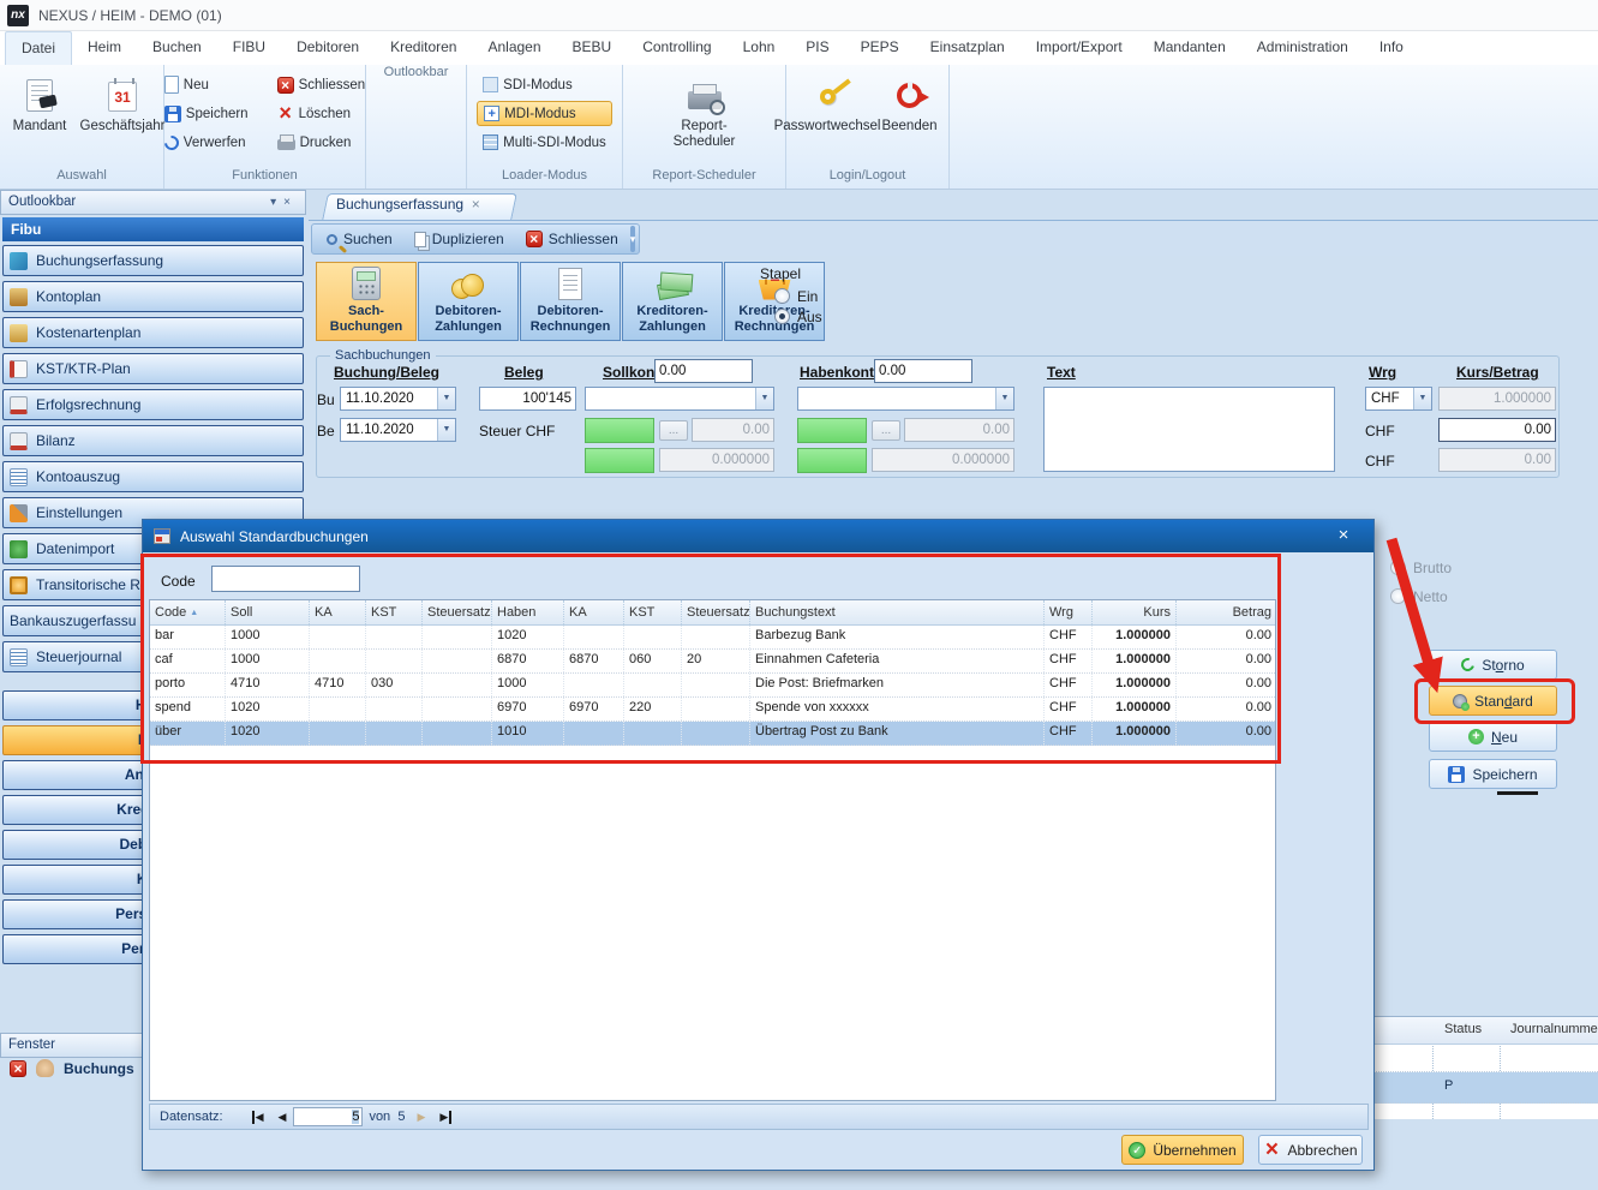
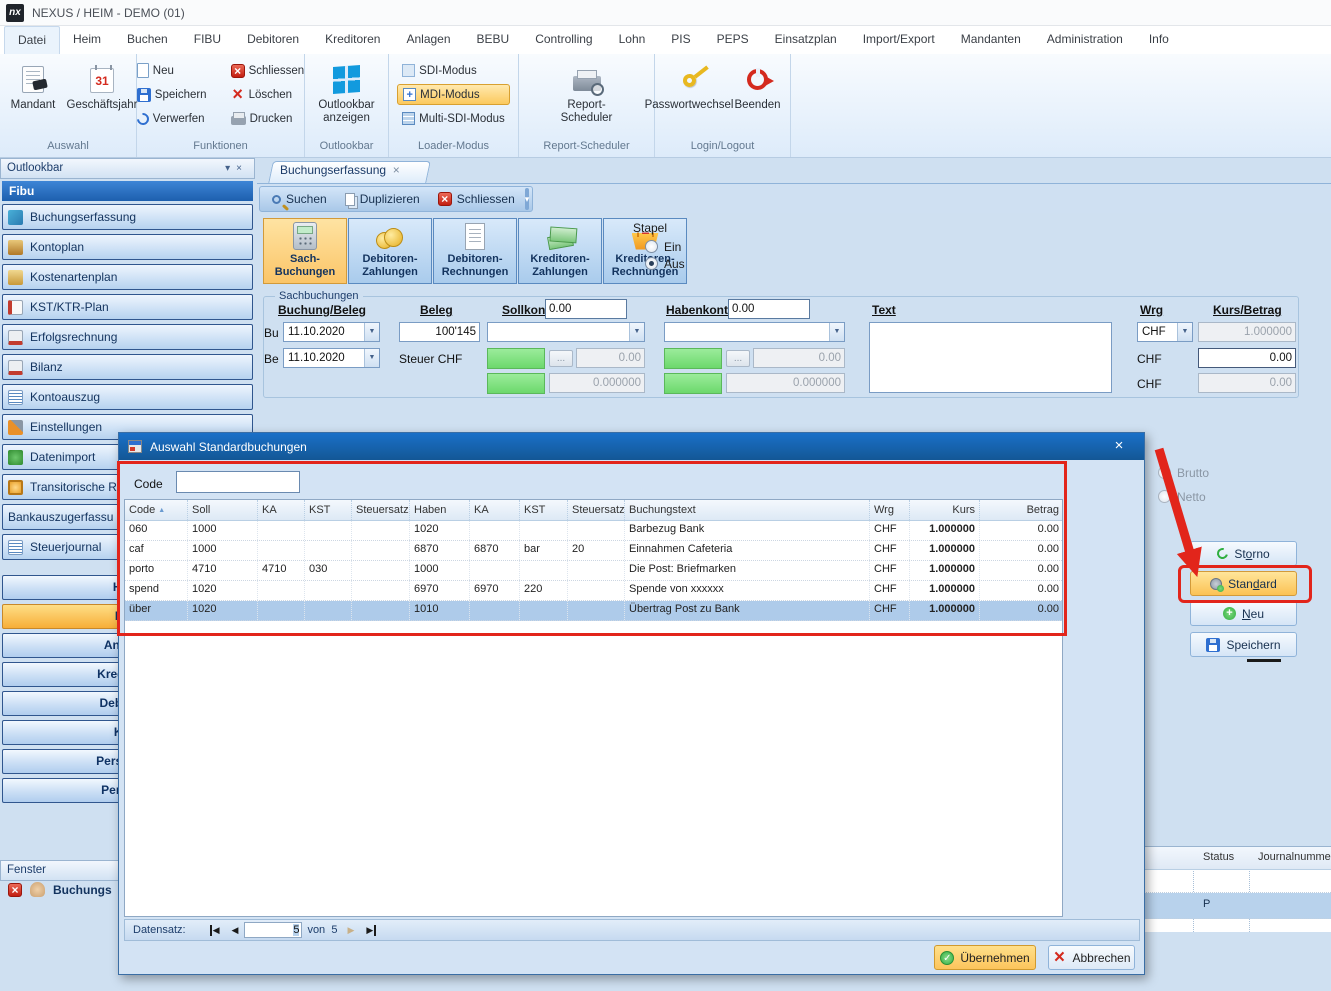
  nx
  NEXUS / HEIM - DEMO (01)
  Datei
  Heim
  Buchen
  FIBU
  Debitoren
  Kreditoren
  Anlagen
  BEBU
  Controlling
  Lohn
  PIS
  PEPS
  Einsatzplan
  Import/Export
  Mandanten
  Administration
  Info
  Mandant
  Geschäftsjahr
  Auswahl
  Neu
  Speichern
  Verwerfen
  Schliessen
  Löschen
  Drucken
  Funktionen
+ Outlookbar anzeigen
  Outlookbar
  SDI-Modus
  MDI-Modus
  Multi-SDI-Modus
  Loader-Modus
  Report-Scheduler
  Report-Scheduler
  Passwortwechsel
  Beenden
  Login/Logout
  Outlookbar
  ▾×
  Fibu
  Buchungserfassung
  Kontoplan
  Kostenartenplan
  KST/KTR-Plan
  Erfolgsrechnung
  Bilanz
  Kontoauszug
  Einstellungen
  Datenimport
  Transitorische R
  Bankauszugerfassu
  Steuerjournal
  Fenster
  Buchungs
  Buchungserfassung ×
  Suchen
  Duplizieren
  Schliessen
  ▾
  Sach-
  Buchungen
  Debitoren-
  Zahlungen
  Debitoren-
  Rechnungen
  Kreditoren-
  Zahlungen
  Kredien-
  Rechnungen
  Stapel
  Ein
  Aus
  Sachbuchungen
  Buchung/Beleg
  Beleg
  Sollkon
  0.00
  Habenkont
  0.00
  Text
  Wrg
  Kurs/Betrag
  Bu
  11.10.2020
  100'145
  CHF
  1.000000
  Be
  11.10.2020
  Steuer CHF
  ...
  0.00
  ...
  0.00
  CHF
  0.00
  0.000000
  0.000000
  CHF
  0.00
  Brutto
  Netto
  Storno
  Standard
  Neu
  Speichern
  Status
  Journalnumme
  P
  Auswahl Standardbuchungen
  ×
  Code
  Code
  Soll
  KA
  KST
  Steuersatz
  Haben
  KA
  KST
  Steuersatz
  Buchungstext
  Wrg
  Kurs
  Betrag
- bar
+ 060
  1000
  1020
  Barbezug Bank
  CHF
  1.000000
  0.00
  caf
  1000
  6870
  6870
- 060
+ bar
  20
  Einnahmen Cafeteria
  CHF
  1.000000
  0.00
  porto
  4710
  4710
  030
  1000
  Die Post: Briefmarken
  CHF
  1.000000
  0.00
  spend
  1020
  6970
  6970
  220
  Spende von xxxxxx
  CHF
  1.000000
  0.00
  über
  1020
  1010
  Übertrag Post zu Bank
  CHF
  1.000000
  0.00
  Datensatz:
  ◀
  ◀
  5
  von 5
  ▶
  ▶
  Übernehmen
  Abbrechen
